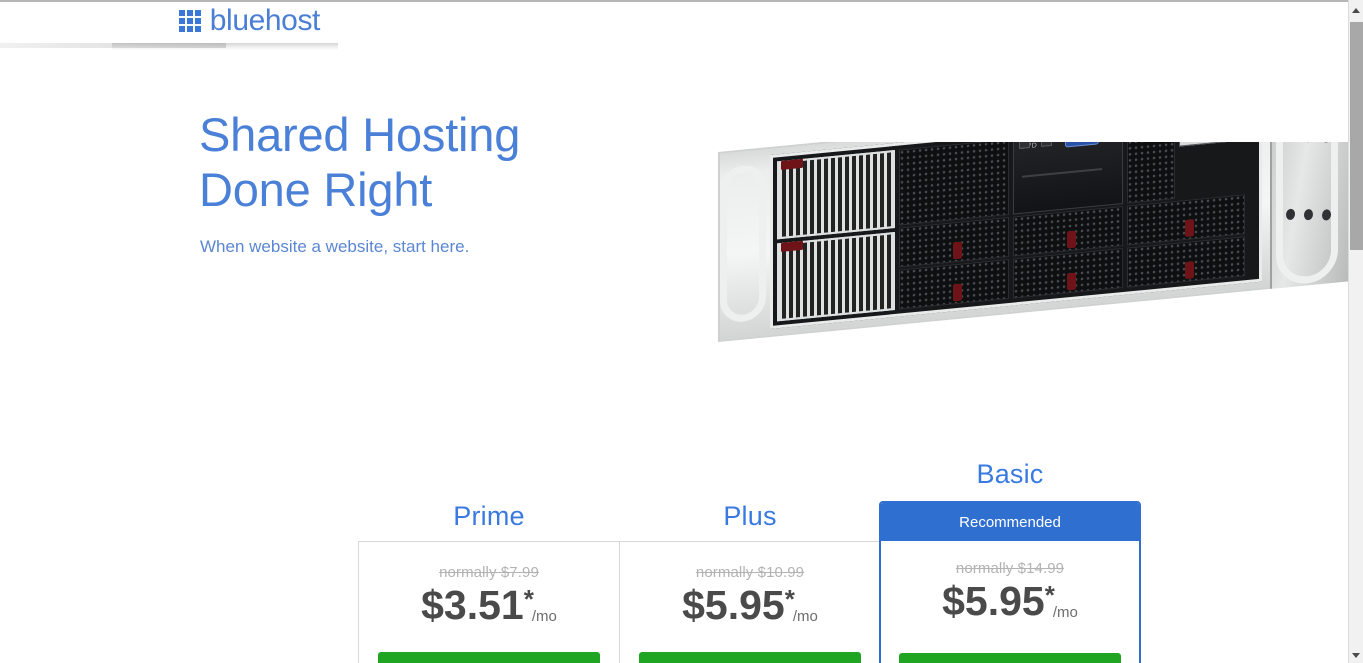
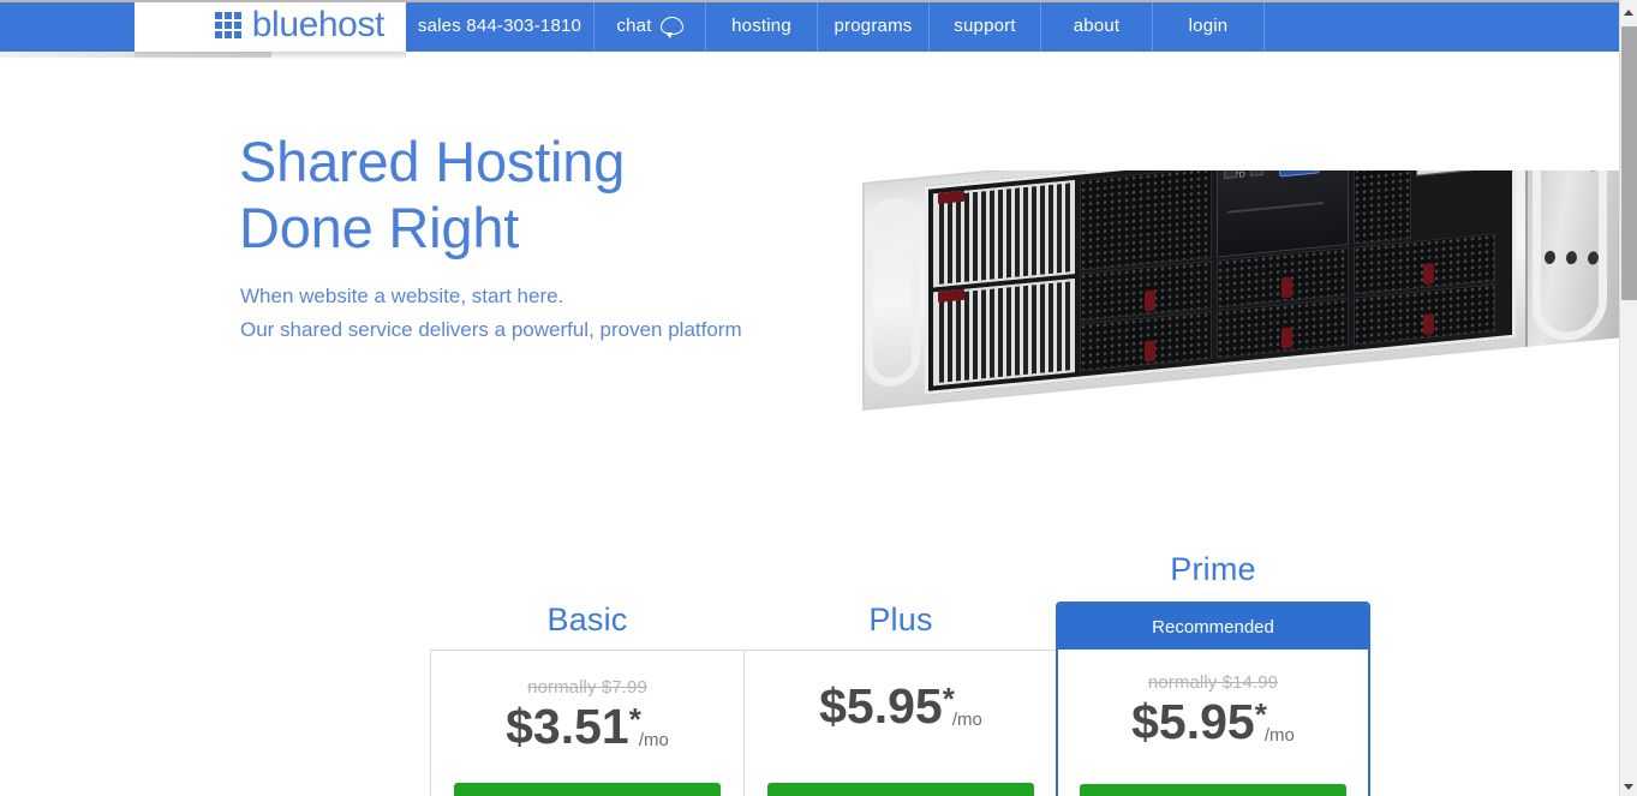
+ sales 844-303-1810
+ chat
+ hosting
+ programs
+ support
+ about
+ login
  bluehost
  Shared Hosting
  Done Right
  When website a website, start here.
+ Our shared service delivers a powerful, proven platform
- Prime
+ Basic
  Plus
- Basic
+ Prime
  normally $7.99
  $3.51
  *
  /mo
- normally $10.99
  $5.95
  *
  /mo
  Recommended
  normally $14.99
  $5.95
  *
  /mo
